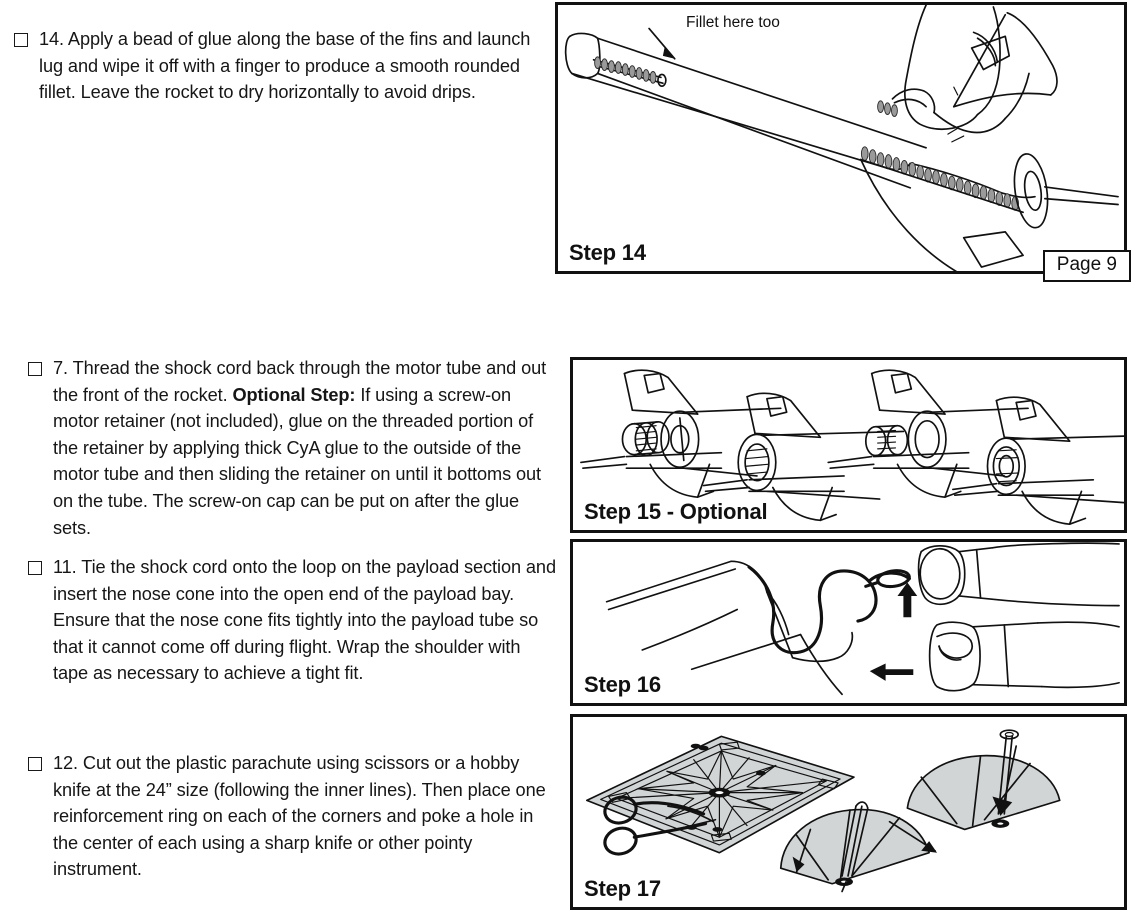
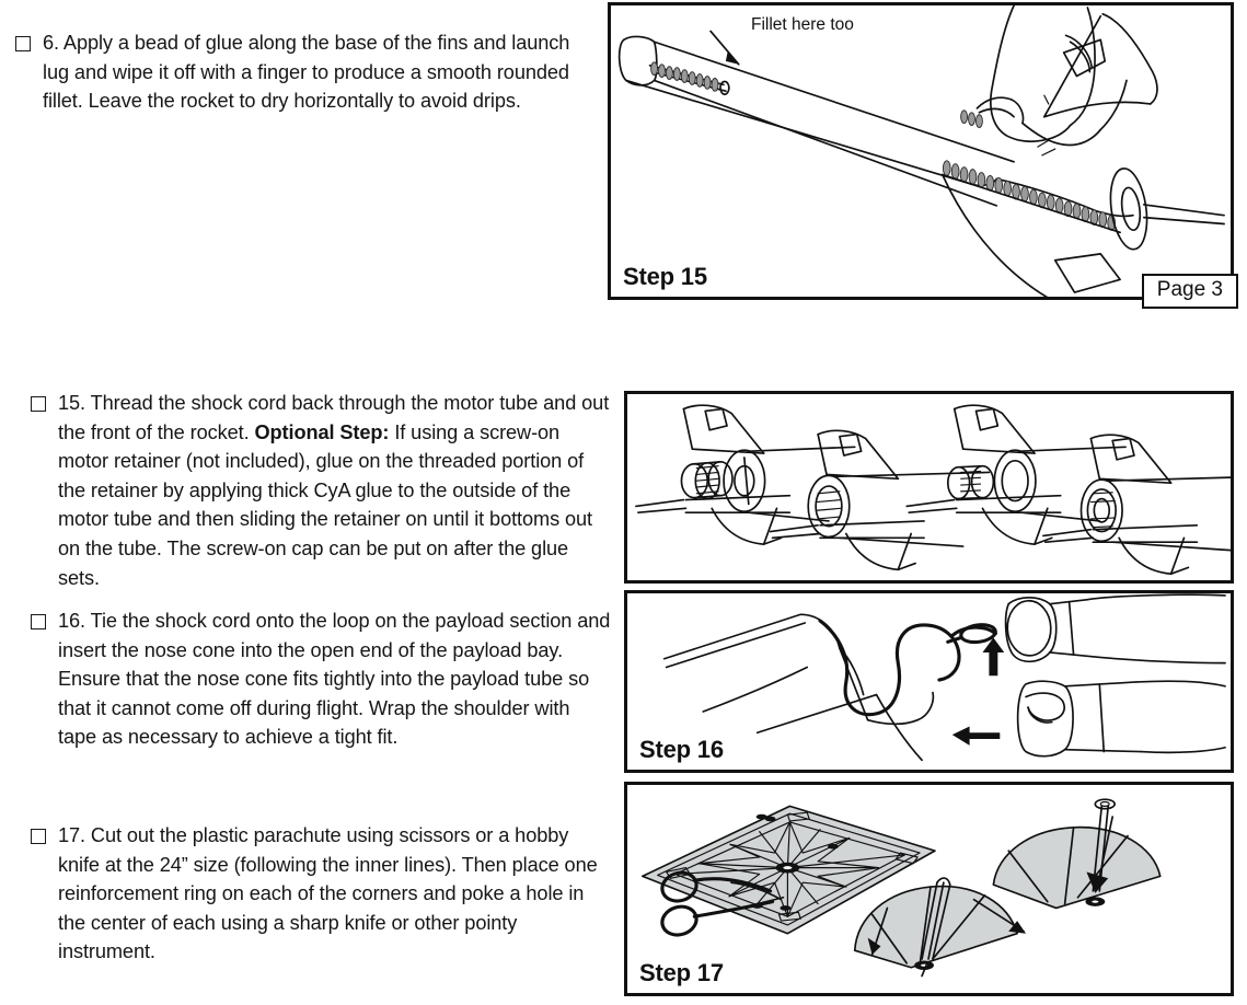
- 14. Apply a bead of glue along the base of the fins and launch lug and wipe it off with a finger to produce a smooth rounded fillet. Leave the rocket to dry horizontally to avoid drips.
+ 6. Apply a bead of glue along the base of the fins and launch lug and wipe it off with a finger to produce a smooth rounded fillet. Leave the rocket to dry horizontally to avoid drips.
- Step 14
+ Step 15
  Fillet here too
- Page 9
+ Page 3
- 7. Thread the shock cord back through the motor tube and out the front of the rocket. Optional Step: If using a screw-on motor retainer (not included), glue on the threaded portion of the retainer by applying thick CyA glue to the outside of the motor tube and then sliding the retainer on until it bottoms out on the tube. The screw-on cap can be put on after the glue sets.
+ 15. Thread the shock cord back through the motor tube and out the front of the rocket. Optional Step: If using a screw-on motor retainer (not included), glue on the threaded portion of the retainer by applying thick CyA glue to the outside of the motor tube and then sliding the retainer on until it bottoms out on the tube. The screw-on cap can be put on after the glue sets.
- Step 15 - Optional
- 11. Tie the shock cord onto the loop on the payload section and insert the nose cone into the open end of the payload bay. Ensure that the nose cone fits tightly into the payload tube so that it cannot come off during flight. Wrap the shoulder with tape as necessary to achieve a tight fit.
+ 16. Tie the shock cord onto the loop on the payload section and insert the nose cone into the open end of the payload bay. Ensure that the nose cone fits tightly into the payload tube so that it cannot come off during flight. Wrap the shoulder with tape as necessary to achieve a tight fit.
  Step 16
- 12. Cut out the plastic parachute using scissors or a hobby knife at the 24” size (following the inner lines). Then place one reinforcement ring on each of the corners and poke a hole in the center of each using a sharp knife or other pointy instrument.
+ 17. Cut out the plastic parachute using scissors or a hobby knife at the 24” size (following the inner lines). Then place one reinforcement ring on each of the corners and poke a hole in the center of each using a sharp knife or other pointy instrument.
  Step 17
